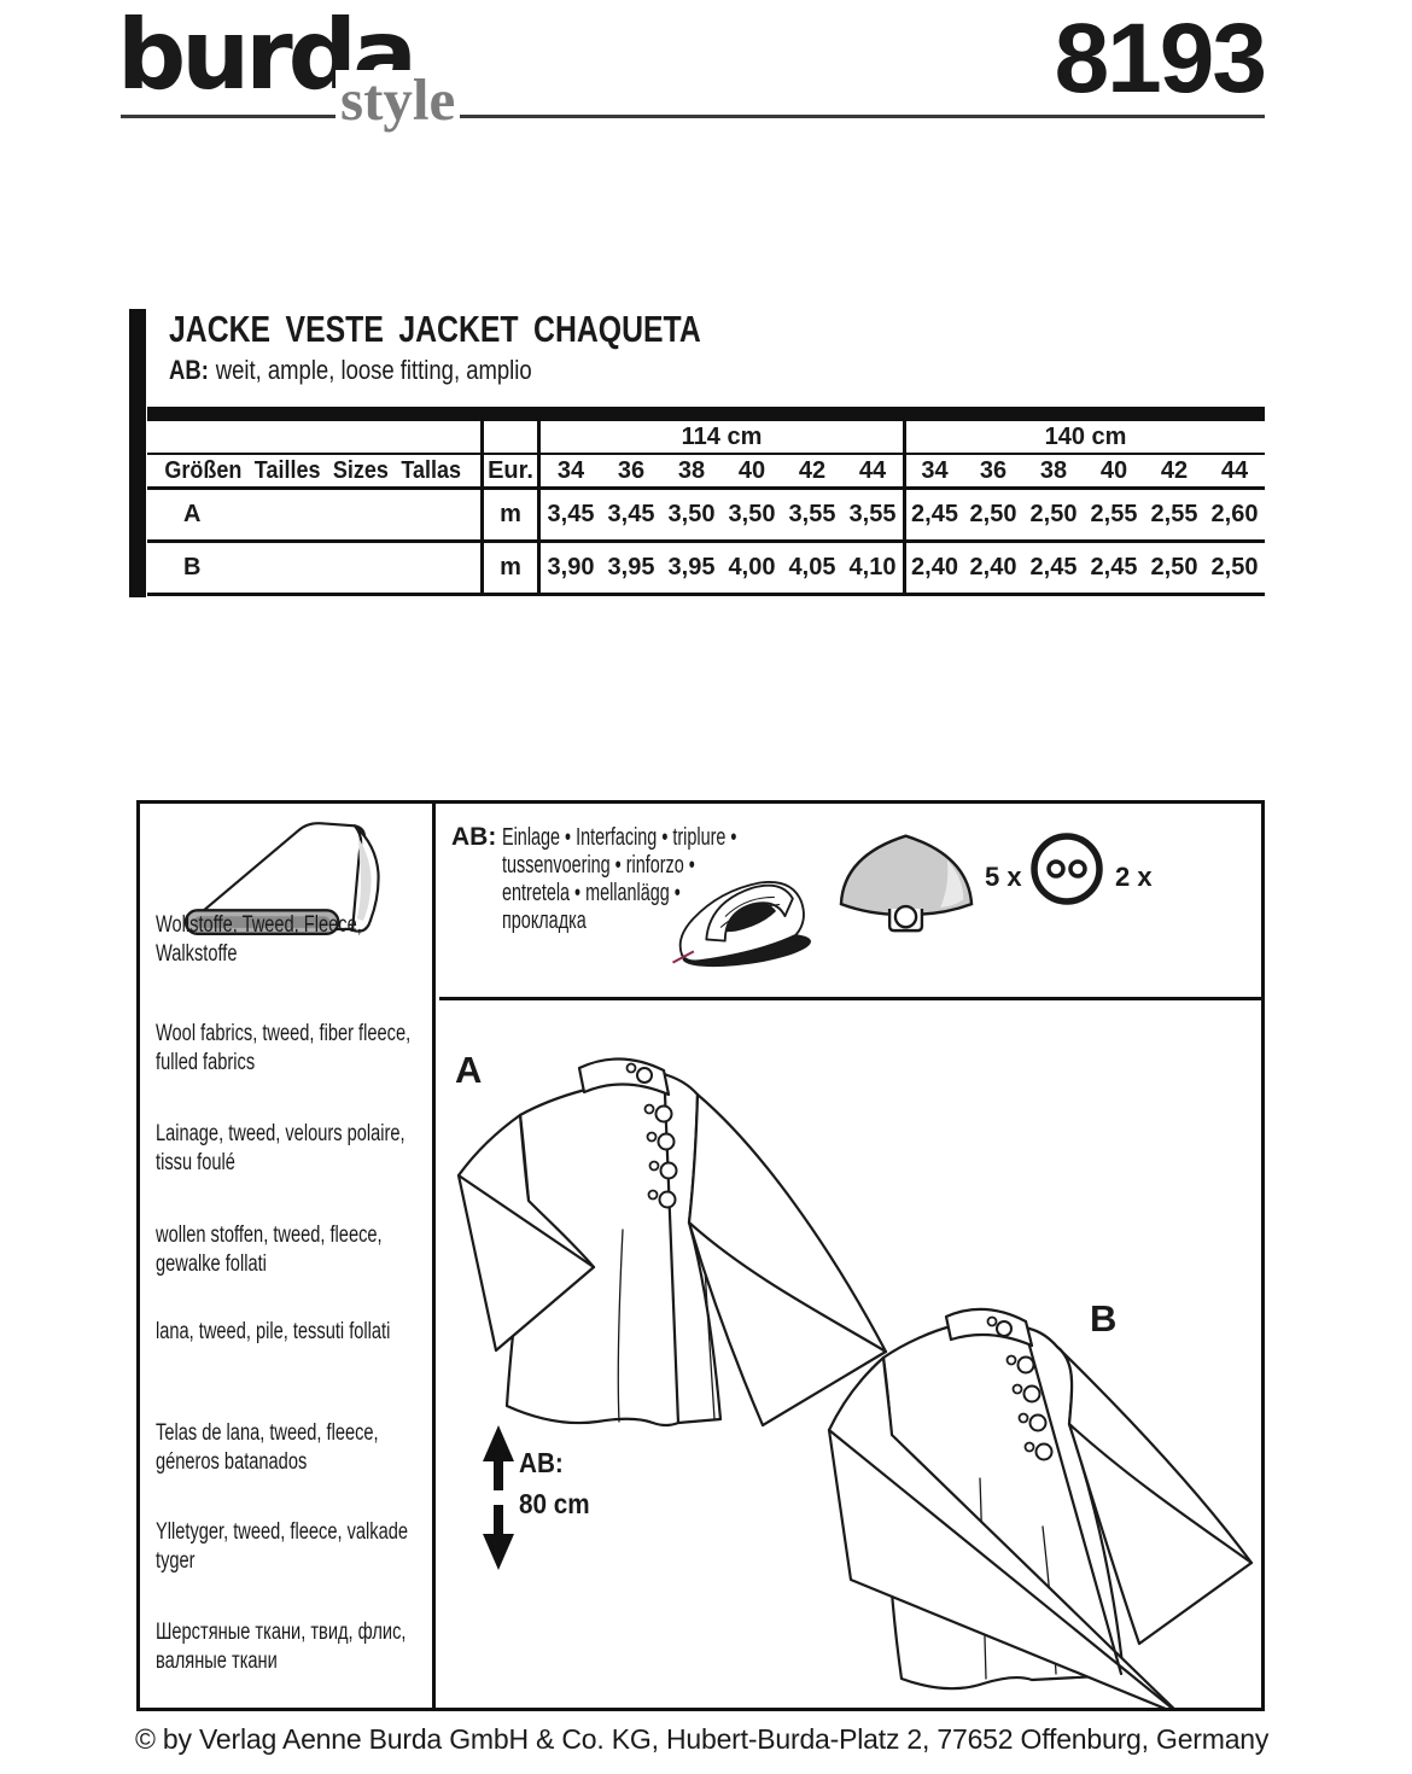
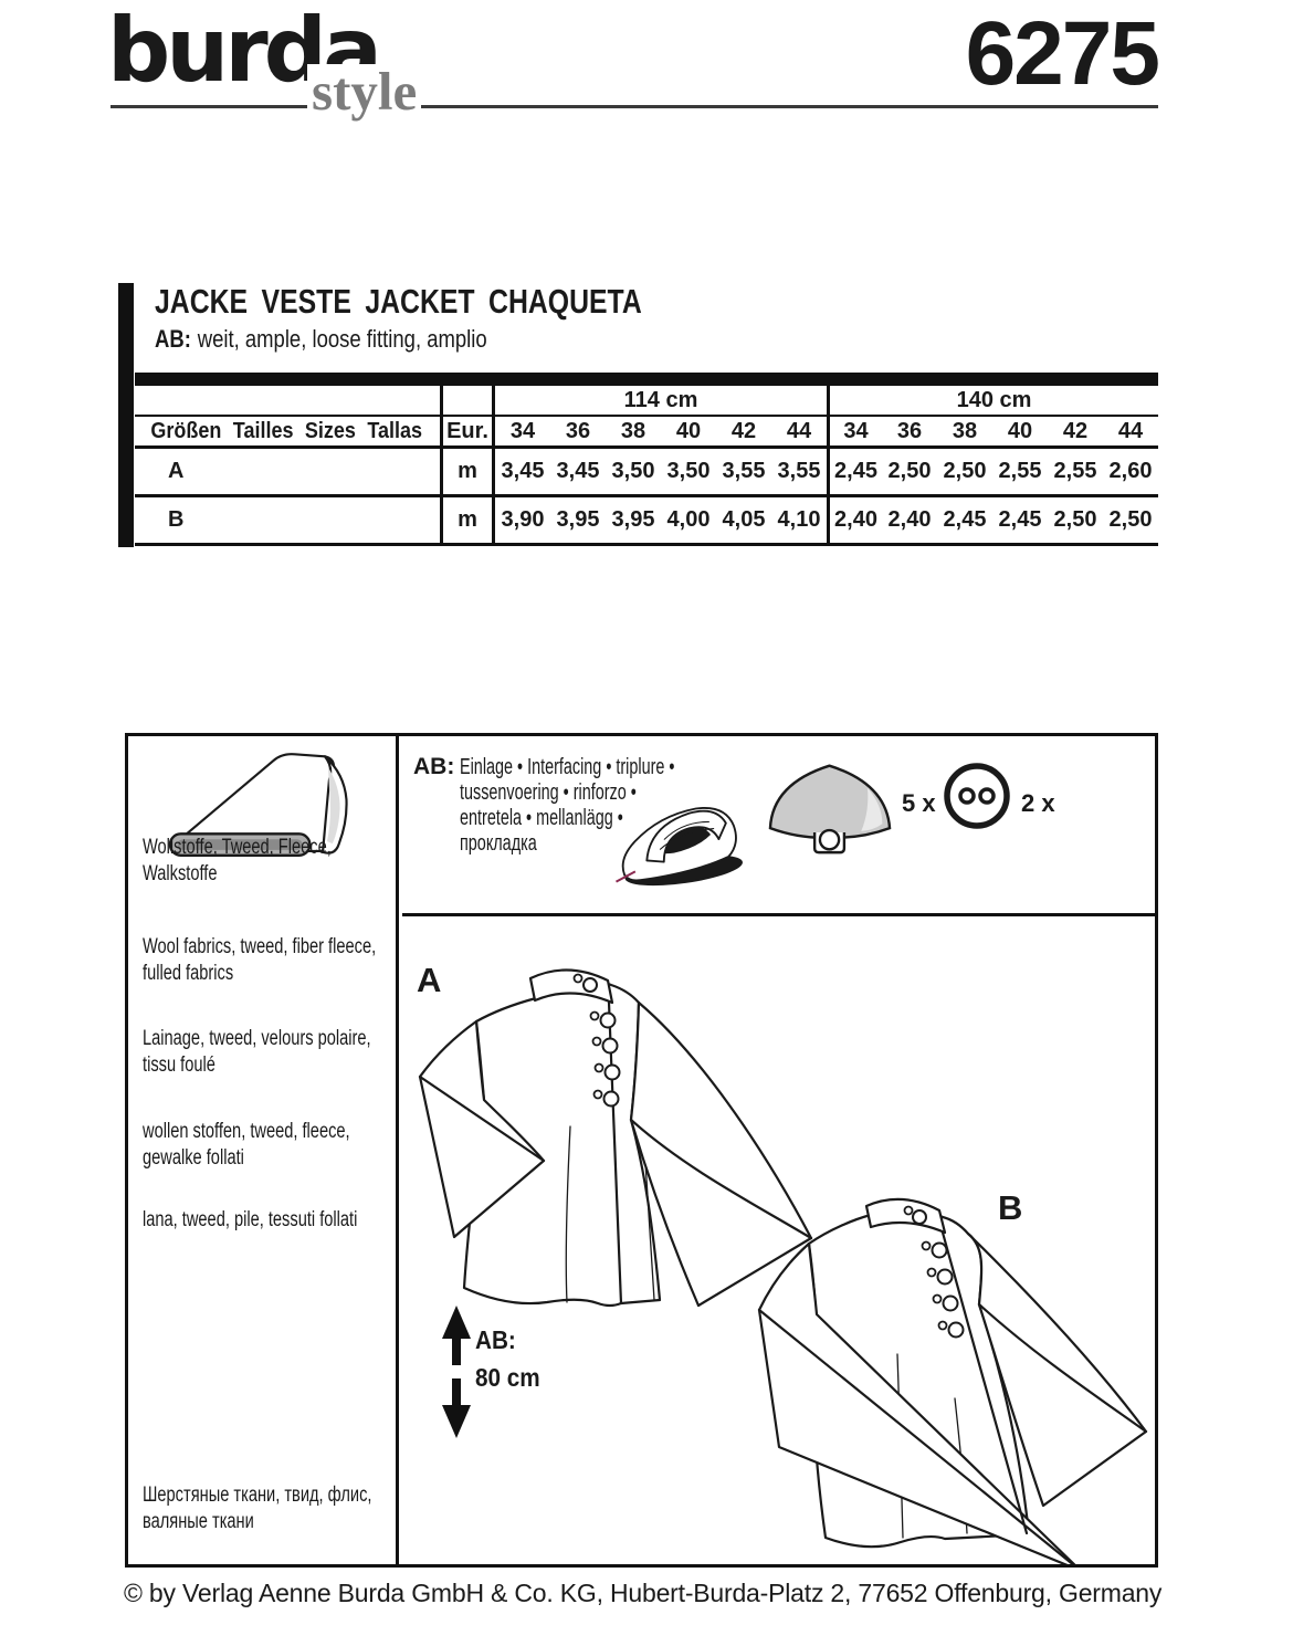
  burda
  style
- 8193
+ 6275
  JACKE VESTE JACKET CHAQUETA
  AB: weit, ample, loose fitting, amplio
  114 cm
  140 cm
  Größen Tailles Sizes Tallas
  Eur.
  34
  36
  38
  40
  42
  44
  34
  36
  38
  40
  42
  44
  A
  m
  3,45
  3,45
  3,50
  3,50
  3,55
  3,55
  2,45
  2,50
  2,50
  2,55
  2,55
  2,60
  B
  m
  3,90
  3,95
  3,95
  4,00
  4,05
  4,10
  2,40
  2,40
  2,45
  2,45
  2,50
  2,50
  Wollstoffe, Tweed, Fleece, Walkstoffe
  Wool fabrics, tweed, fiber fleece, fulled fabrics
  Lainage, tweed, velours polaire, tissu foulé
  wollen stoffen, tweed, fleece, gewalke follati
  lana, tweed, pile, tessuti follati
- Telas de lana, tweed, fleece, géneros batanados
- Ylletyger, tweed, fleece, valkade tyger
  Шерстяные ткани, твид, флис, валяные ткани
  AB:
  Einlage • Interfacing • triplure •
  tussenvoering • rinforzo •
  entretela • mellanlägg •
  прокладка
  5 x
  2 x
  A
  B
  AB:
  80 cm
  © by Verlag Aenne Burda GmbH & Co. KG, Hubert-Burda-Platz 2, 77652 Offenburg, Germany
